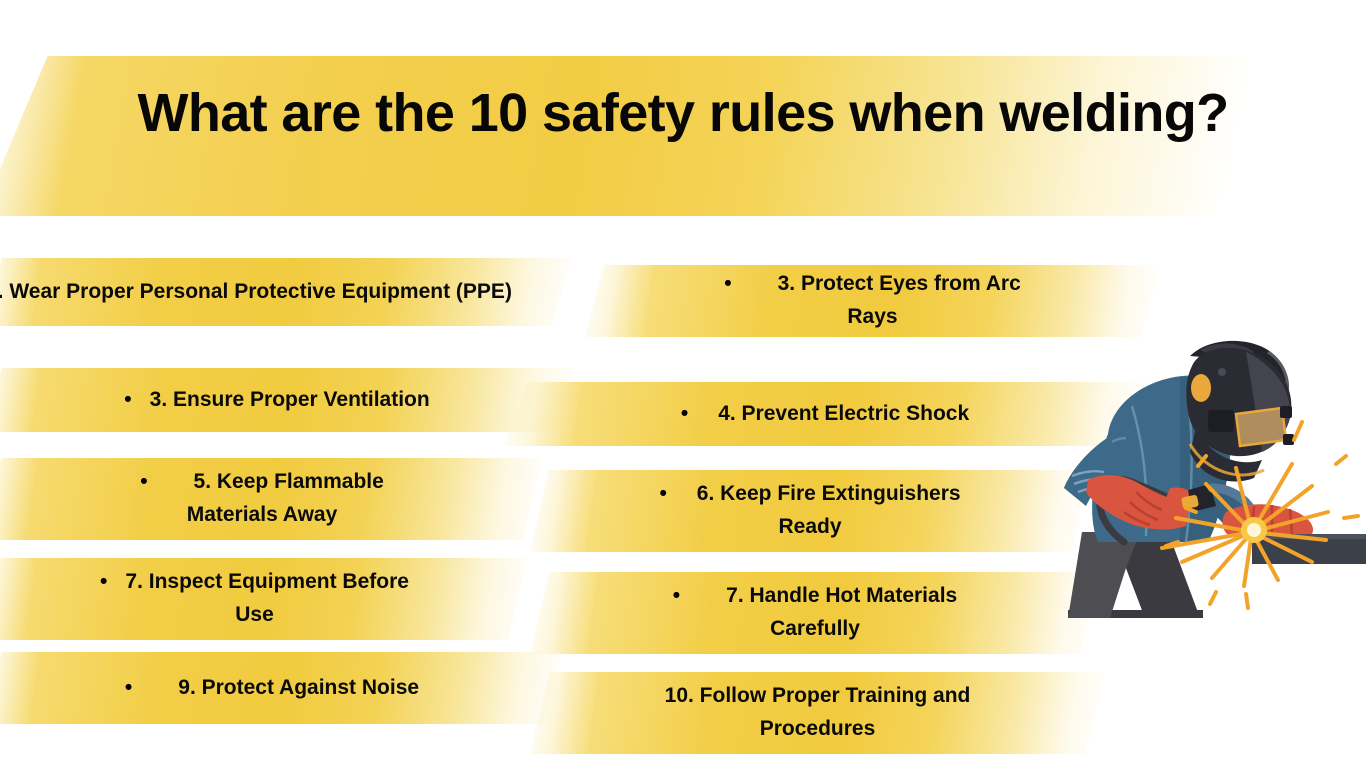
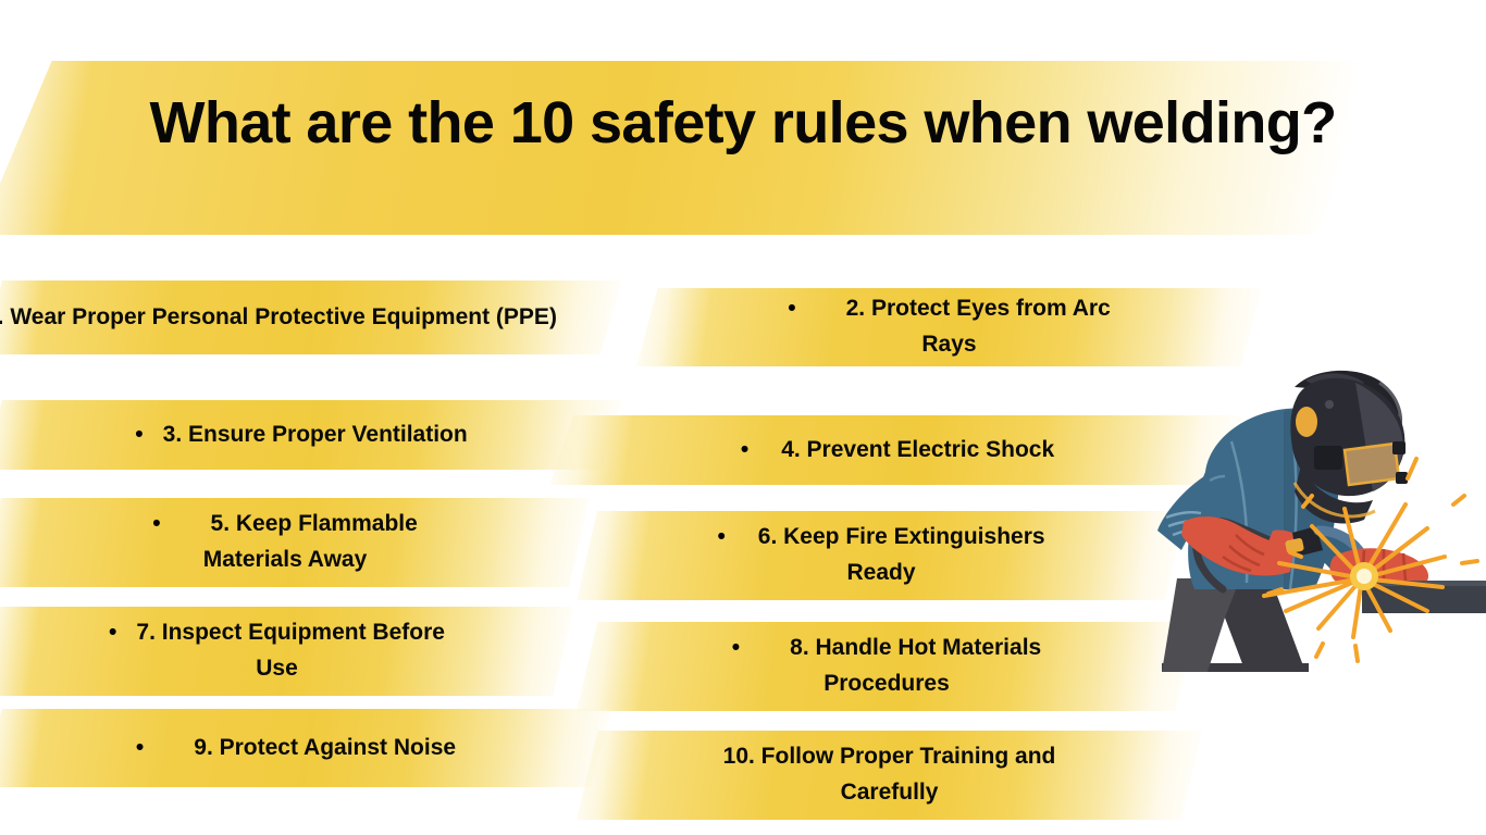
  What are the 10 safety rules when welding?
  . Wear Proper Personal Protective Equipment (PPE)
  •
- 3. Protect Eyes from Arc
+ 2. Protect Eyes from Arc
  Rays
  •
  3. Ensure Proper Ventilation
  •
  4. Prevent Electric Shock
  •
  5. Keep Flammable
  Materials Away
  •
  6. Keep Fire Extinguishers
  Ready
  •
  7. Inspect Equipment Before
  Use
  •
- 7. Handle Hot Materials
+ 8. Handle Hot Materials
- Carefully
+ Procedures
  •
  9. Protect Against Noise
  10. Follow Proper Training and
- Procedures
+ Carefully
